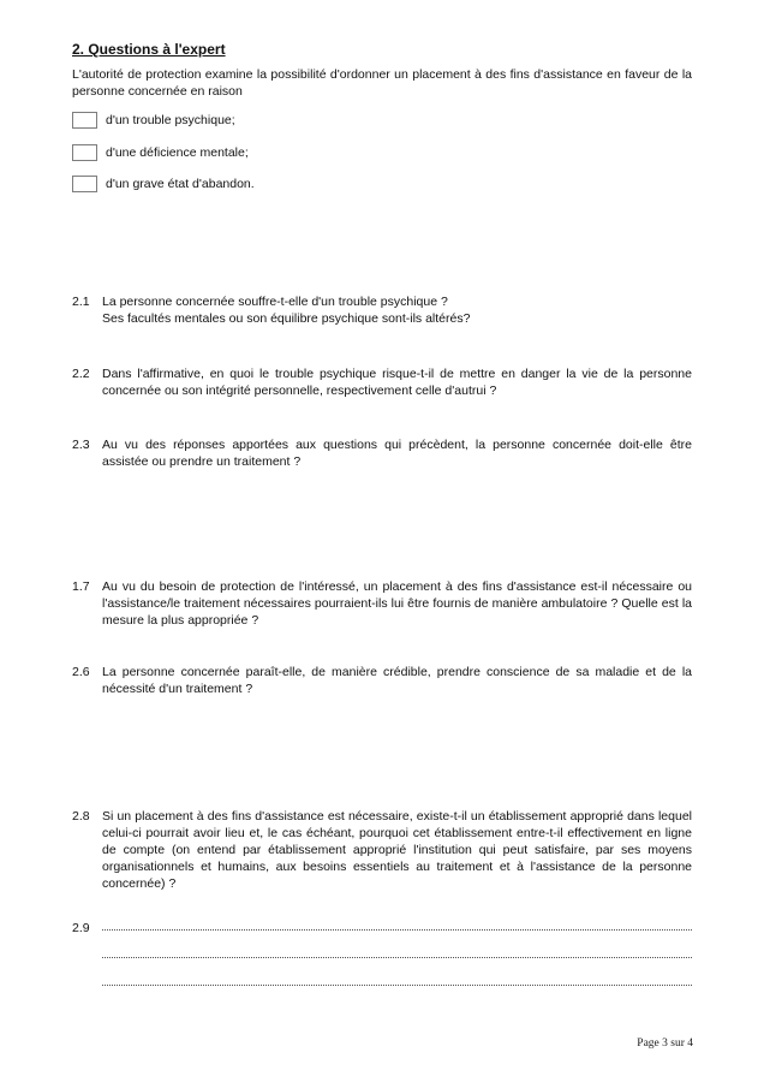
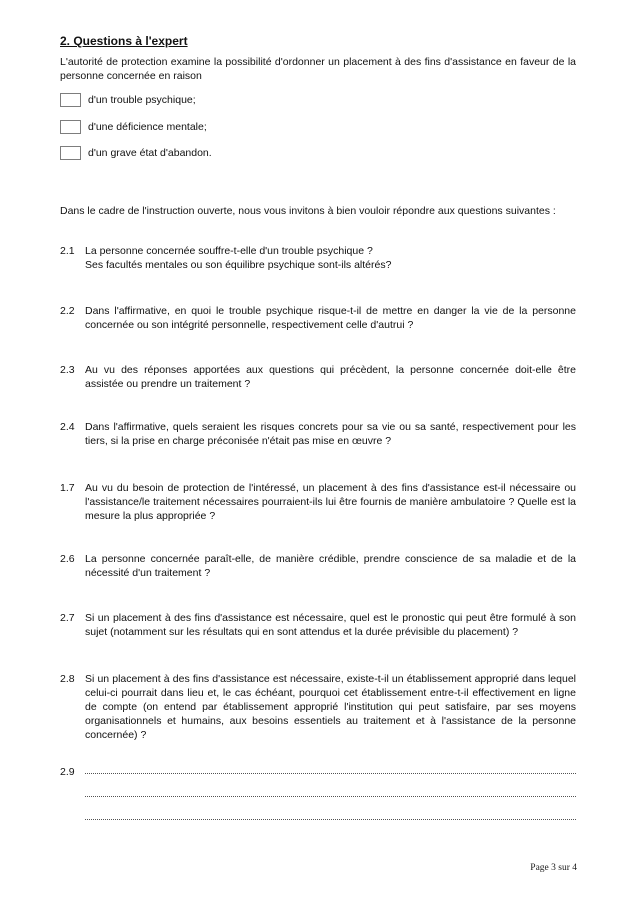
  2. Questions à l'expert
  L'autorité de protection examine la possibilité d'ordonner un placement à des fins d'assistance en faveur de la personne concernée en raison
  d'un trouble psychique;
  d'une déficience mentale;
  d'un grave état d'abandon.
+ Dans le cadre de l'instruction ouverte, nous vous invitons à bien vouloir répondre aux questions suivantes :
  2.1
  La personne concernée souffre-t-elle d'un trouble psychique ?
  Ses facultés mentales ou son équilibre psychique sont-ils altérés?
  2.2
  Dans l'affirmative, en quoi le trouble psychique risque-t-il de mettre en danger la vie de la personne concernée ou son intégrité personnelle, respectivement celle d'autrui ?
  2.3
  Au vu des réponses apportées aux questions qui précèdent, la personne concernée doit-elle être assistée ou prendre un traitement ?
+ 2.4
+ Dans l'affirmative, quels seraient les risques concrets pour sa vie ou sa santé, respectivement pour les tiers, si la prise en charge préconisée n'était pas mise en œuvre ?
  1.7
  Au vu du besoin de protection de l'intéressé, un placement à des fins d'assistance est-il nécessaire ou l'assistance/le traitement nécessaires pourraient-ils lui être fournis de manière ambulatoire ? Quelle est la mesure la plus appropriée ?
  2.6
  La personne concernée paraît-elle, de manière crédible, prendre conscience de sa maladie et de la nécessité d'un traitement ?
+ 2.7
+ Si un placement à des fins d'assistance est nécessaire, quel est le pronostic qui peut être formulé à son sujet (notamment sur les résultats qui en sont attendus et la durée prévisible du placement) ?
  2.8
- Si un placement à des fins d'assistance est nécessaire, existe-t-il un établissement approprié dans lequel celui-ci pourrait avoir lieu et, le cas échéant, pourquoi cet établissement entre-t-il effectivement en ligne de compte (on entend par établissement approprié l'institution qui peut satisfaire, par ses moyens organisationnels et humains, aux besoins essentiels au traitement et à l'assistance de la personne concernée) ?
+ Si un placement à des fins d'assistance est nécessaire, existe-t-il un établissement approprié dans lequel celui-ci pourrait dans lieu et, le cas échéant, pourquoi cet établissement entre-t-il effectivement en ligne de compte (on entend par établissement approprié l'institution qui peut satisfaire, par ses moyens organisationnels et humains, aux besoins essentiels au traitement et à l'assistance de la personne concernée) ?
  2.9
  Page 3 sur 4
